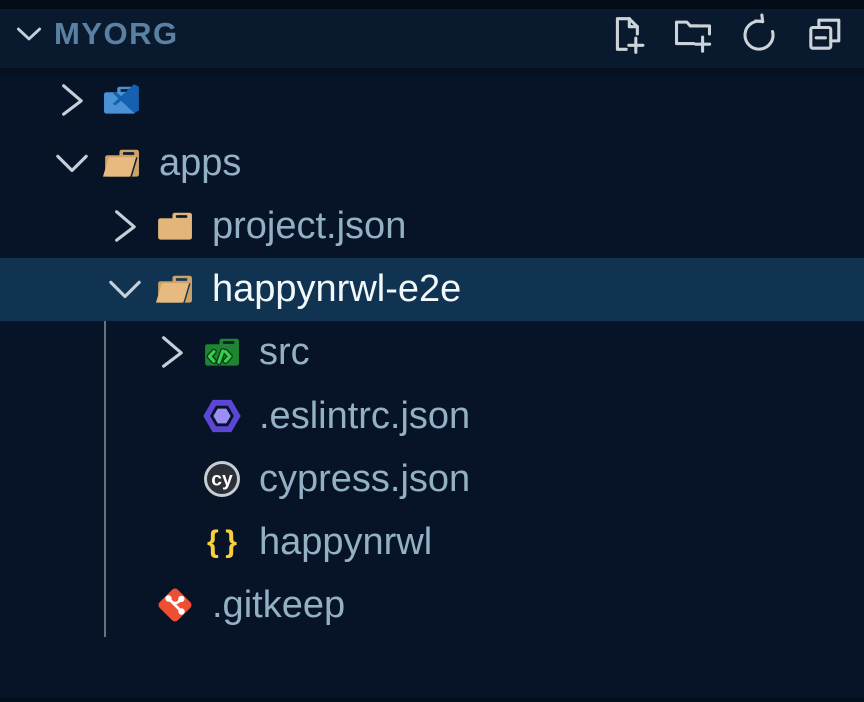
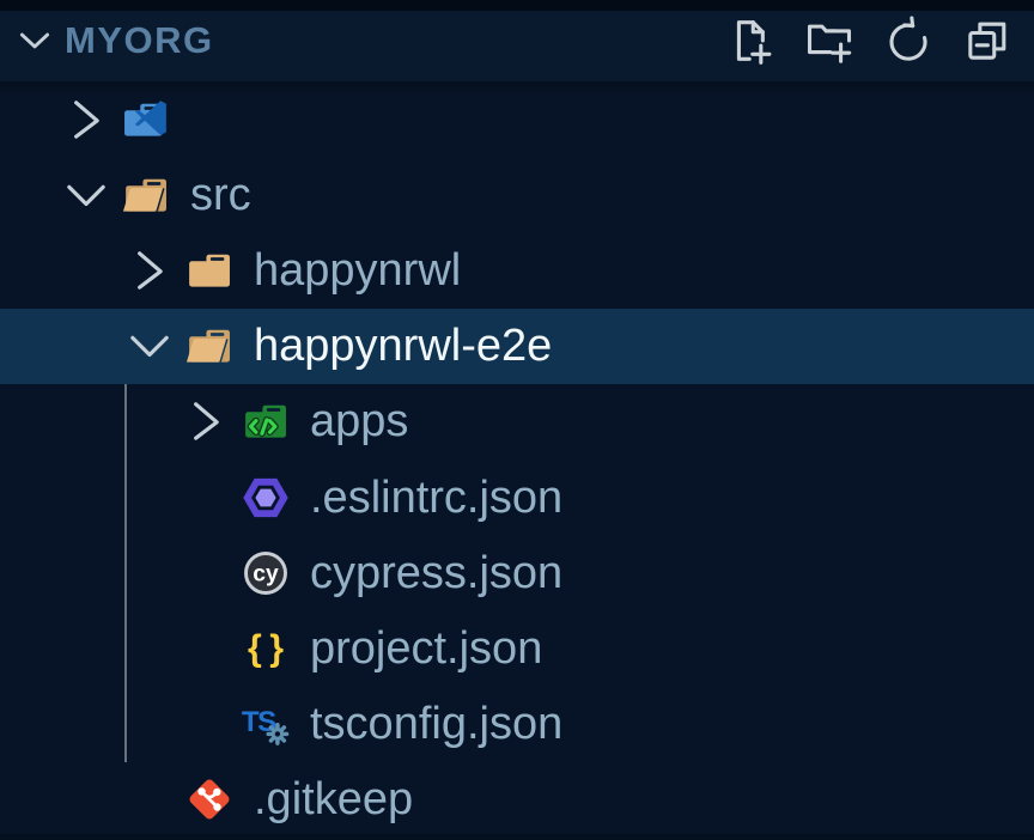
  MYORG
- apps
+ src
- project.json
+ happynrwl
  happynrwl-e2e
- src
+ apps
  .eslintrc.json
  cy
  cypress.json
  {
  }
- happynrwl
+ project.json
+ TS
+ tsconfig.json
  .gitkeep
